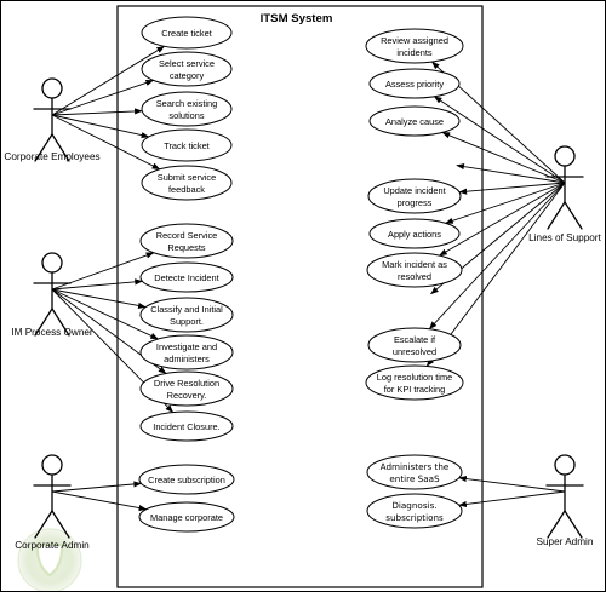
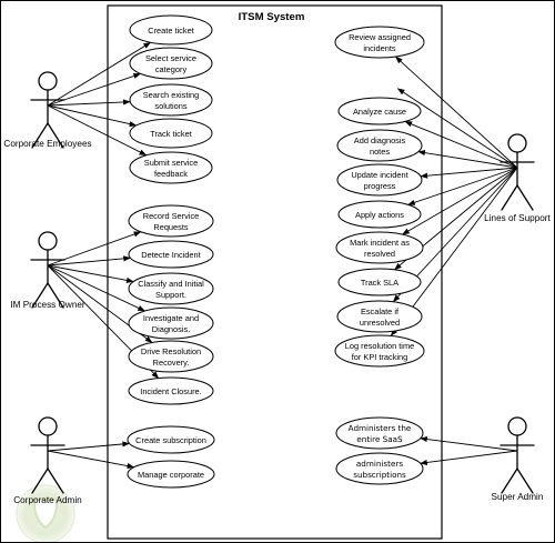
  ITSM System
  Create ticket
  Select service
  category
  Search existing
  solutions
  Track ticket
  Submit service
  feedback
  Record Service
  Requests
  Detecte Incident
  Classify and Initial
  Support.
  Investigate and
- administers
+ Diagnosis.
  Drive Resolution
  Recovery.
  Incident Closure.
  Create subscription
  Manage corporate
  Review assigned
  incidents
- Assess priority
  Analyze cause
+ Add diagnosis
+ notes
  Update incident
  progress
  Apply actions
  Mark incident as
  resolved
+ Track SLA
  Escalate if
  unresolved
  Log resolution time
  for KPI tracking
  Administers the
  entire SaaS
- Diagnosis.
+ administers
  subscriptions
  Corporate Employees
  IM Process Owner
  Corporate Admin
  Lines of Support
  Super Admin
